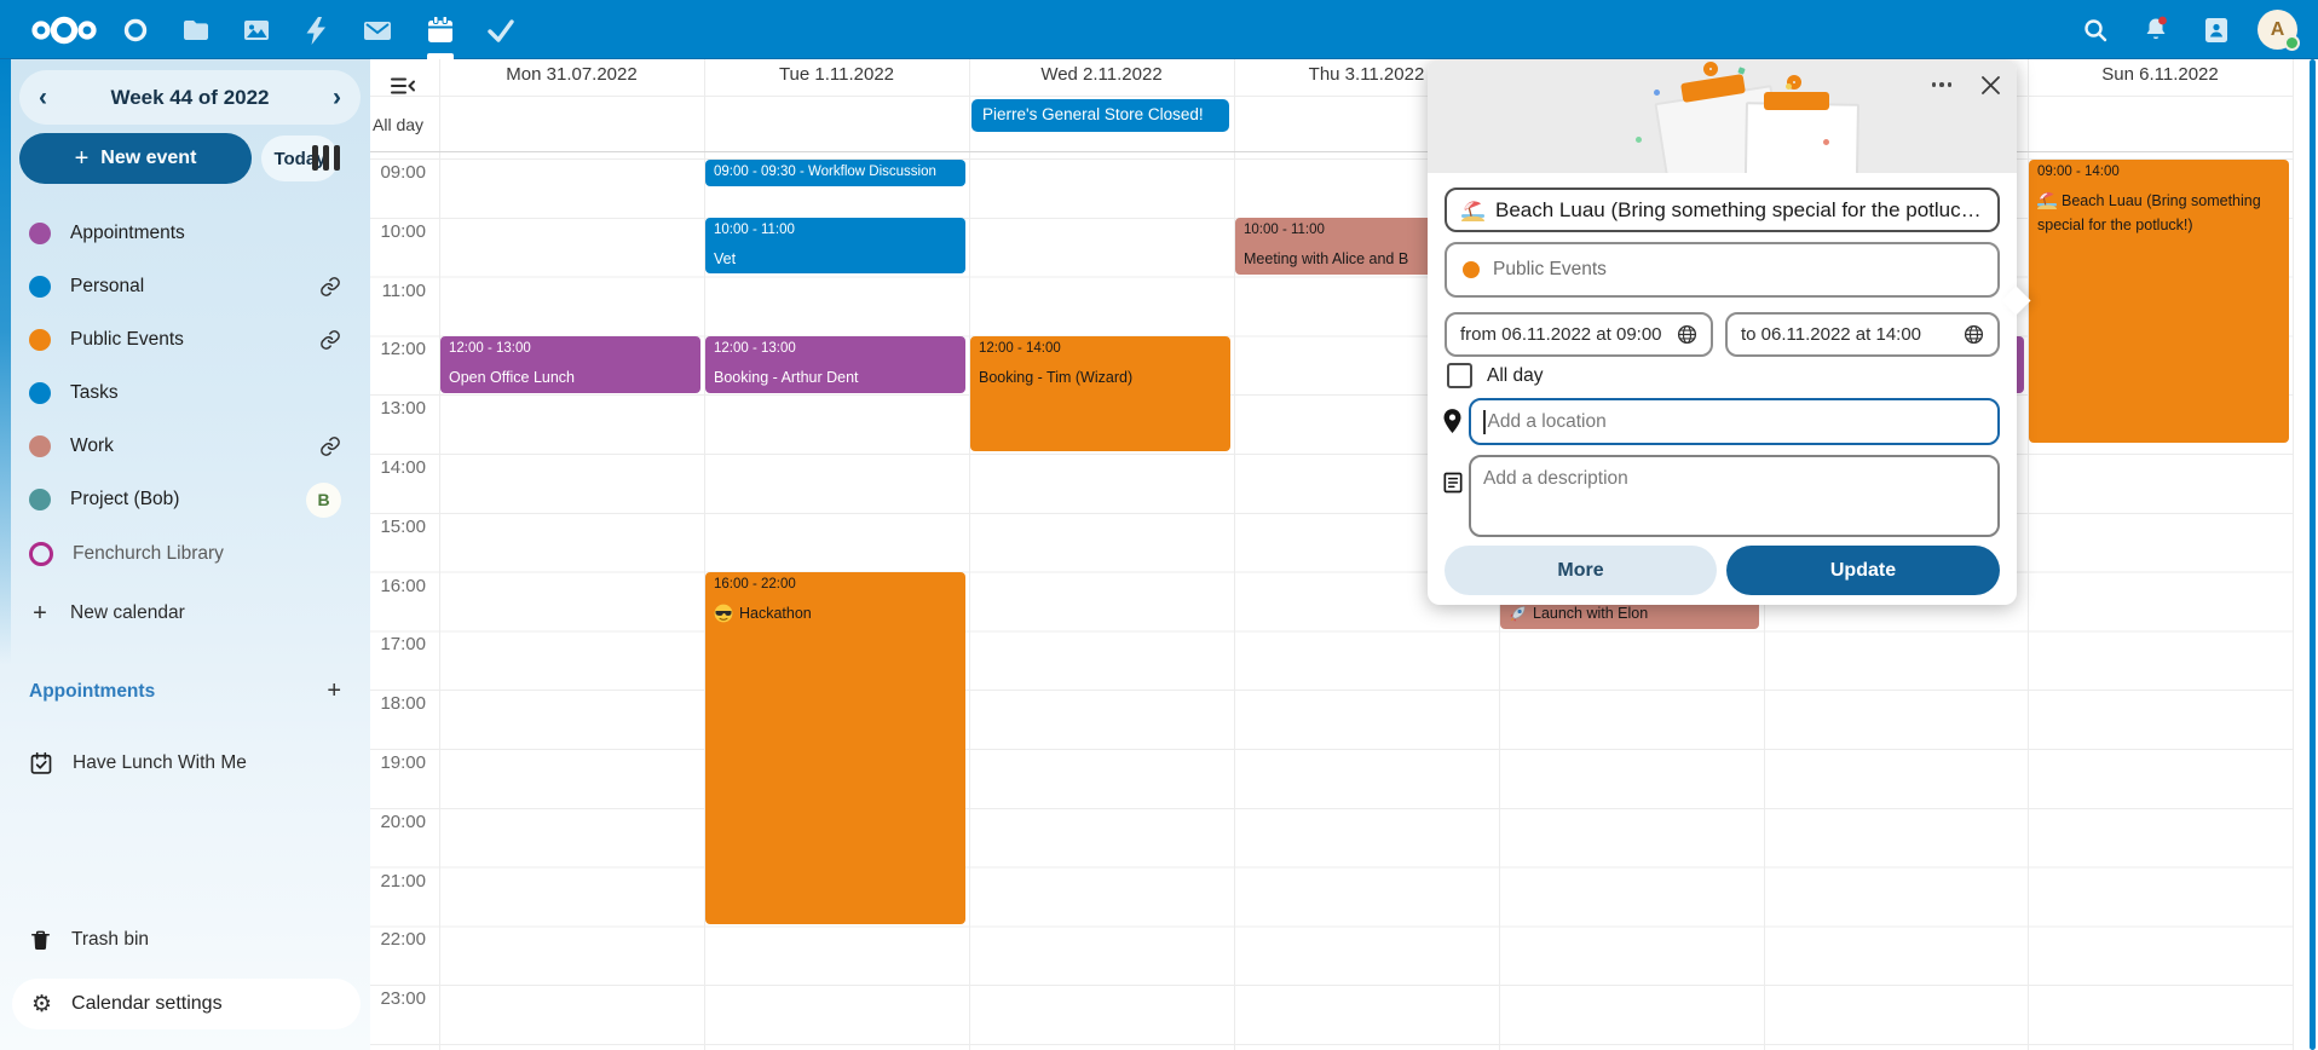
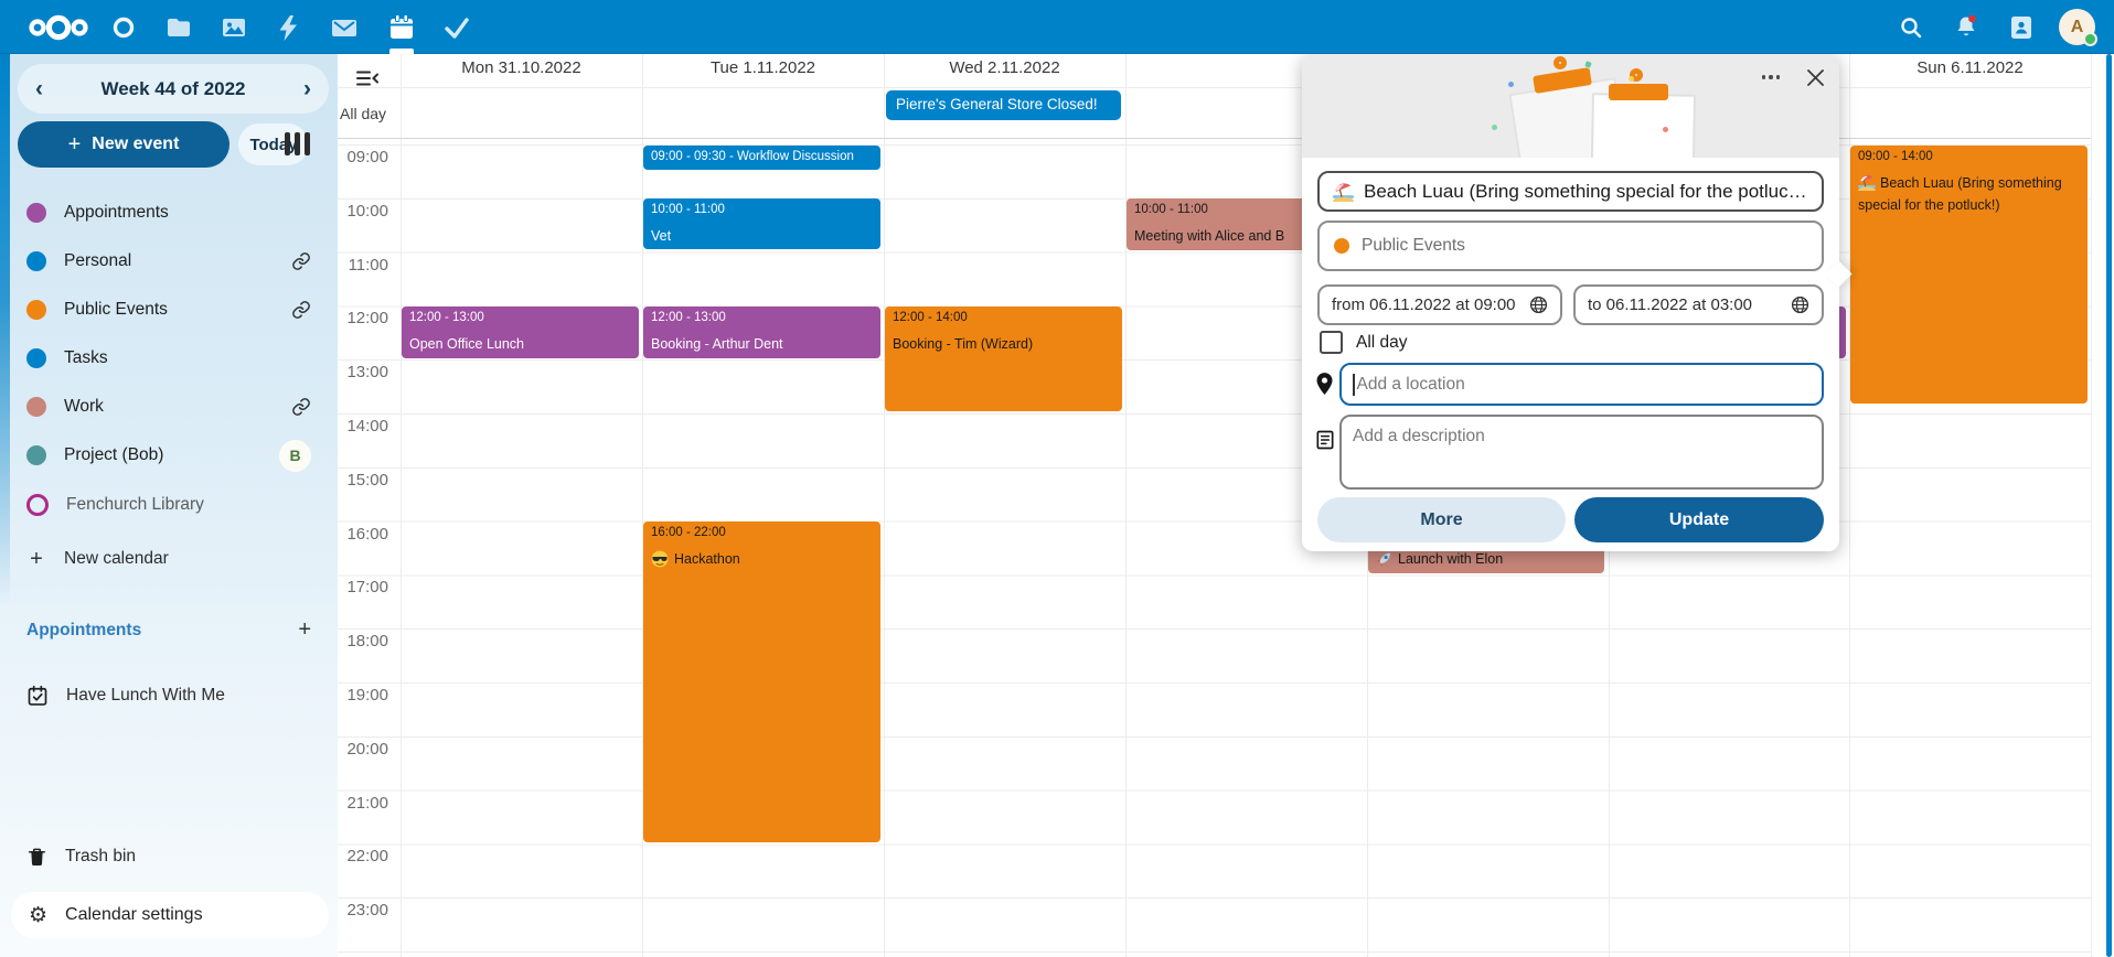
  A
  ‹
  Week 44 of 2022
  ›
  +
  New event
  Today
  Appointments
  Personal
  Public Events
  Tasks
  Work
  Project (Bob)
  B
  Fenchurch Library
  +
  New calendar
  Appointments
  +
  Have Lunch With Me
  Trash bin
  ⚙
  Calendar settings
- Mon 31.07.2022
+ Mon 31.10.2022
  Tue 1.11.2022
  Wed 2.11.2022
- Thu 3.11.2022
  Sun 6.11.2022
  All day
  09:00
  10:00
  11:00
  12:00
  13:00
  14:00
  15:00
  16:00
  17:00
  18:00
  19:00
  20:00
  21:00
  22:00
  23:00
  Pierre's General Store Closed!
  09:00 - 09:30 - Workflow Discussion
  10:00 - 11:00
  Vet
  12:00 - 13:00
  Open Office Lunch
  12:00 - 13:00
  Booking - Arthur Dent
  12:00 - 14:00
  Booking - Tim (Wizard)
  10:00 - 11:00
  Meeting with Alice and B
  16:00 - 22:00
  Hackathon
  Launch with Elon
  09:00 - 14:00
  Beach Luau (Bring something special for the potluck!)
  Beach Luau (Bring something special for the potluck!)
  Public Events
  from 06.11.2022 at 09:00
- to 06.11.2022 at 14:00
+ to 06.11.2022 at 03:00
  All day
  Add a location
  Add a description
  More
  Update
